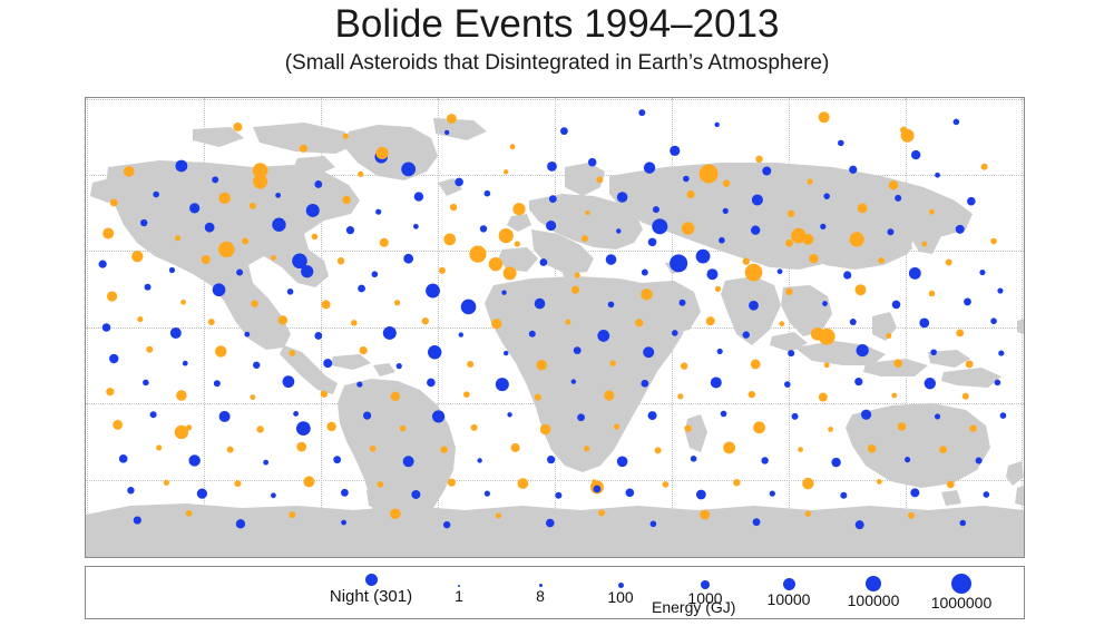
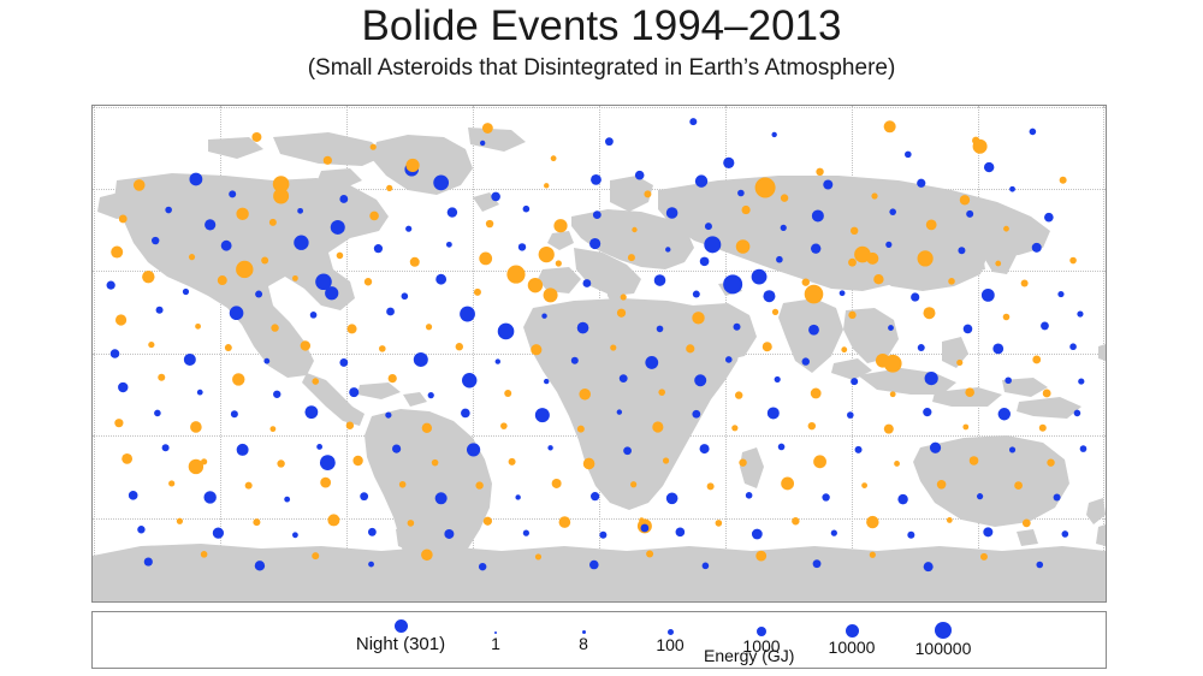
  Bolide Events 1994–2013
  (Small Asteroids that Disintegrated in Earth’s Atmosphere)
  Night (301)
  1
  8
  100
  1000
  10000
  100000
- 1000000
  Energy (GJ)
